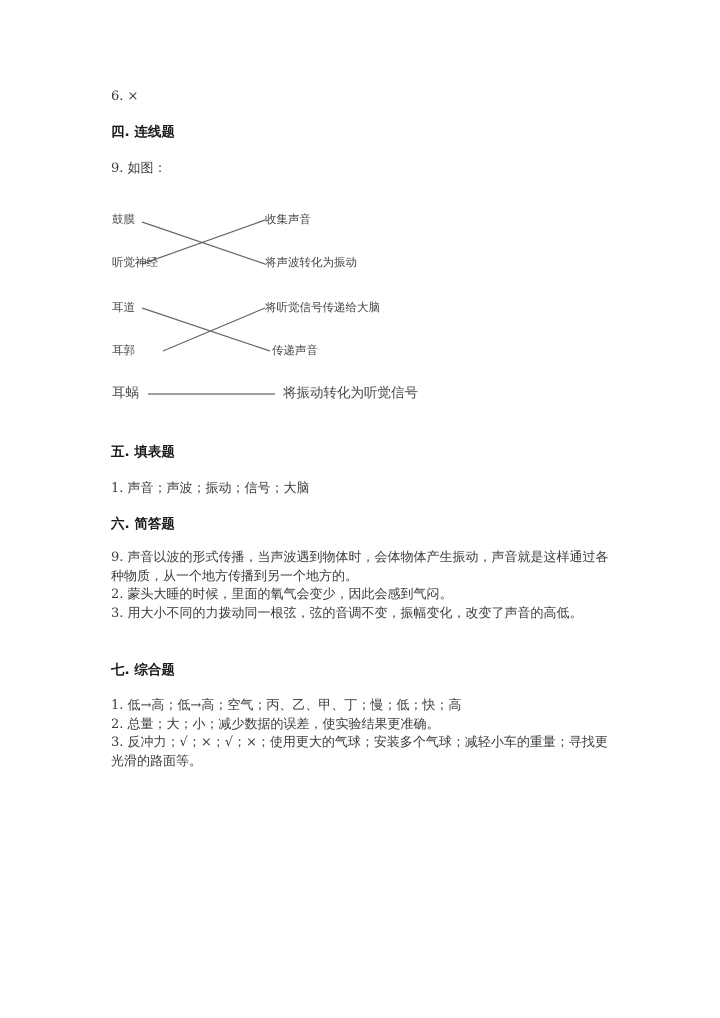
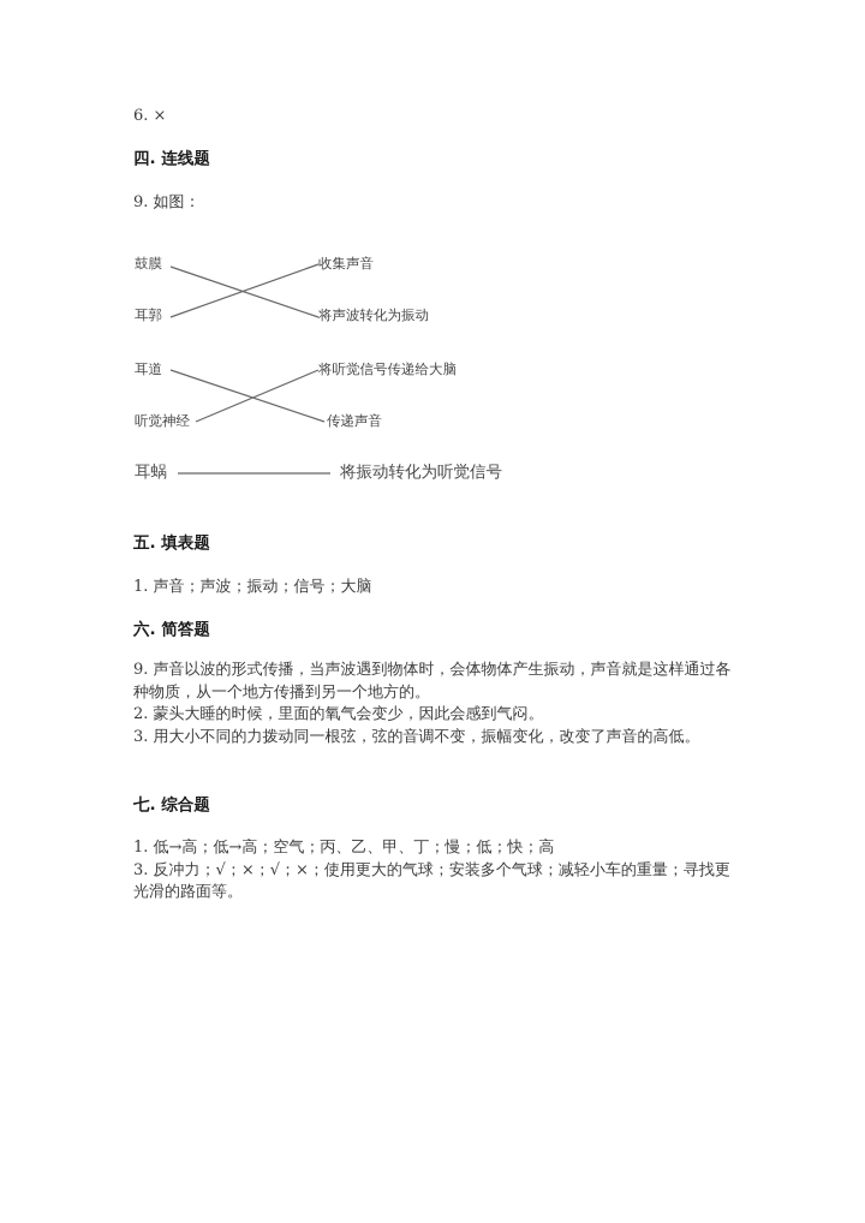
  6. ×
  四. 连线题
  9. 如图：
  鼓膜
- 听觉神经
+ 耳郭
  耳道
- 耳郭
+ 听觉神经
  耳蜗
  收集声音
  将声波转化为振动
  将听觉信号传递给大脑
  传递声音
  将振动转化为听觉信号
  五. 填表题
  1. 声音；声波；振动；信号；大脑
  六. 简答题
  9. 声音以波的形式传播，当声波遇到物体时，会体物体产生振动，声音就是这样通过各种物质，从一个地方传播到另一个地方的。
  2. 蒙头大睡的时候，里面的氧气会变少，因此会感到气闷。
  3. 用大小不同的力拨动同一根弦，弦的音调不变，振幅变化，改变了声音的高低。
  七. 综合题
  1. 低→高；低→高；空气；丙、乙、甲、丁；慢；低；快；高
- 2. 总量；大；小；减少数据的误差，使实验结果更准确。
  3. 反冲力；√；×；√；×；使用更大的气球；安装多个气球；减轻小车的重量；寻找更光滑的路面等。
